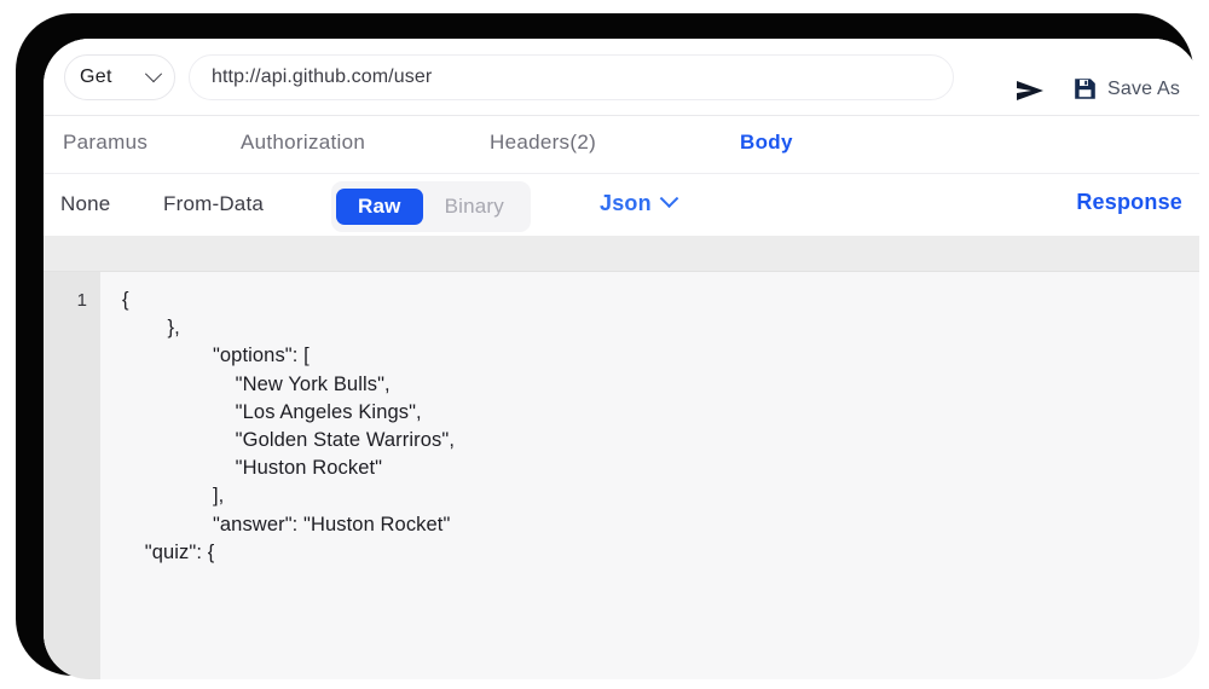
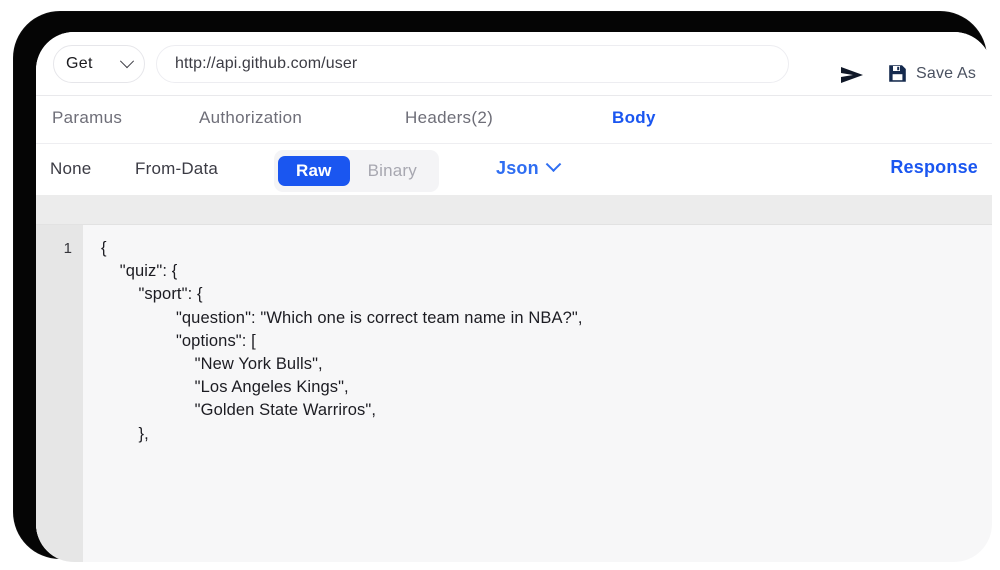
  Get
  http://api.github.com/user
  Save As
  Paramus
  Authorization
  Headers(2)
  Body
  None
  From-Data
  Raw
  Binary
  Json
  Response
  1
  {
- },
+ "quiz": {
+ "sport": {
+ "question": "Which one is correct team name in NBA?",
  "options": [
  "New York Bulls",
  "Los Angeles Kings",
  "Golden State Warriros",
- "Huston Rocket"
- ],
- "answer": "Huston Rocket"
- "quiz": {
+ },
